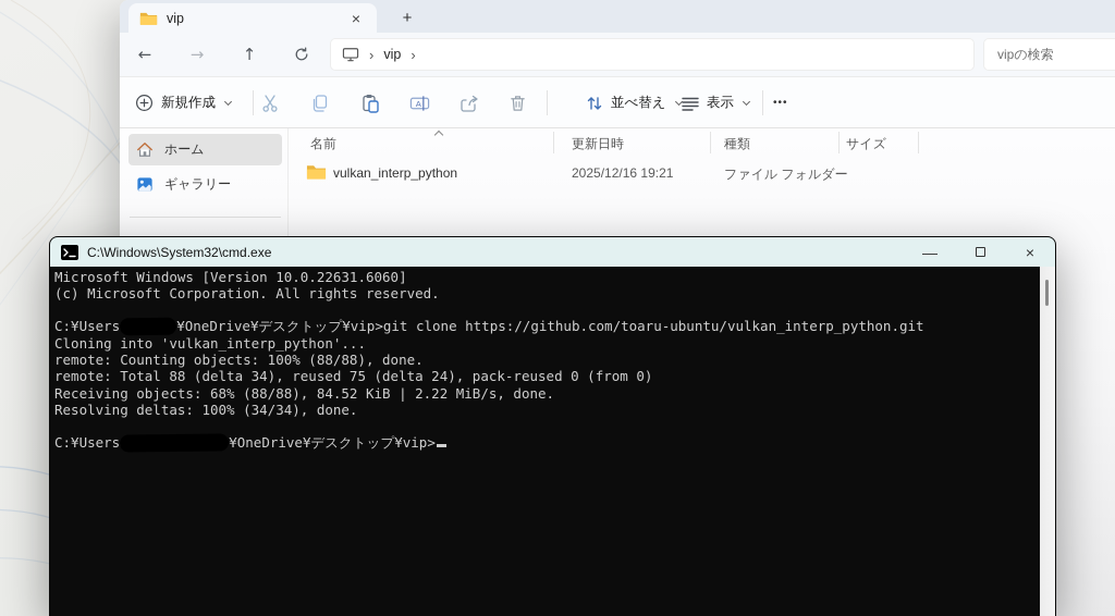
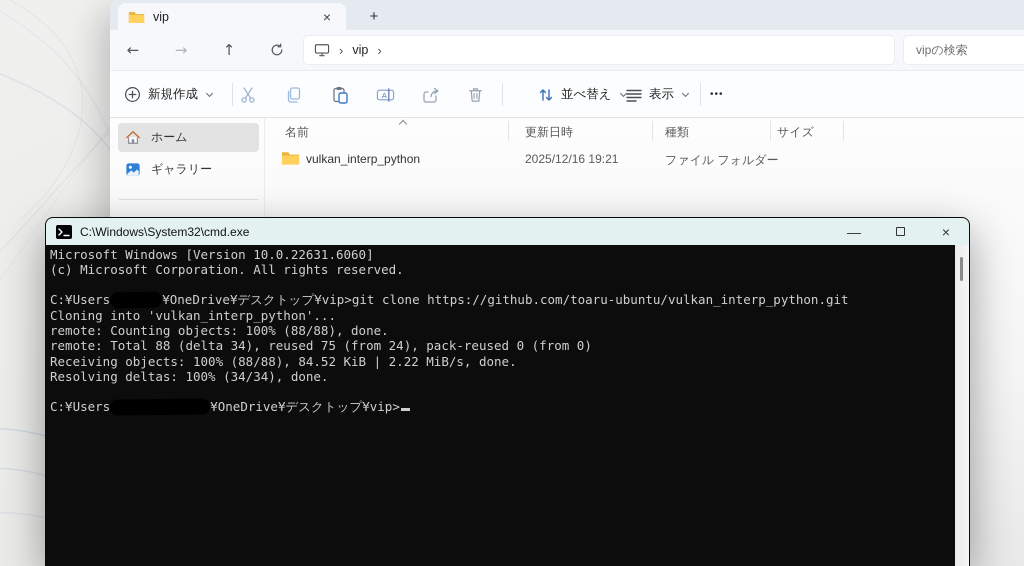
  vip
  ×
  +
  ←
  →
  ↑
  ›
  vip
  ›
  vipの検索
  新規作成
  A
  並べ替え
  表示
  •••
  ホーム
  ギャラリー
  名前
  更新日時
  種類
  サイズ
  vulkan_interp_python
  2025/12/16 19:21
  ファイル フォルダー
  C:\Windows\System32\cmd.exe
  —
  ×
  Microsoft Windows [Version 10.0.22631.6060]
  (c) Microsoft Corporation. All rights reserved.
  C:¥Users ¥OneDrive¥デスクトップ¥vip>git clone https://github.com/toaru-ubuntu/vulkan_interp_python.git
  Cloning into 'vulkan_interp_python'...
  remote: Counting objects: 100% (88/88), done.
- remote: Total 88 (delta 34), reused 75 (delta 24), pack-reused 0 (from 0)
+ remote: Total 88 (delta 34), reused 75 (from 24), pack-reused 0 (from 0)
- Receiving objects: 68% (88/88), 84.52 KiB | 2.22 MiB/s, done.
+ Receiving objects: 100% (88/88), 84.52 KiB | 2.22 MiB/s, done.
  Resolving deltas: 100% (34/34), done.
  C:¥Users ¥OneDrive¥デスクトップ¥vip>
